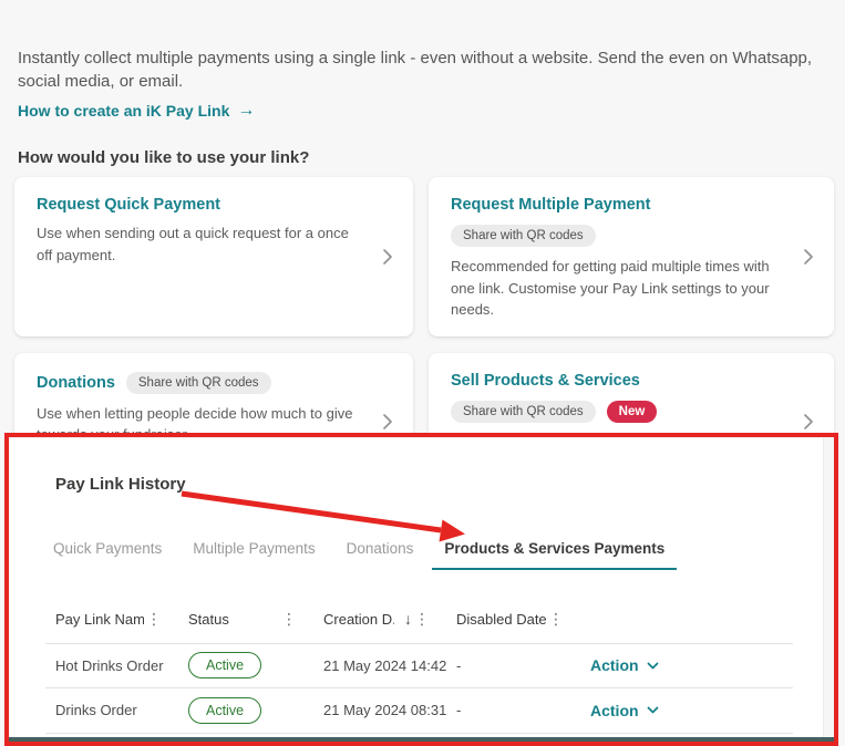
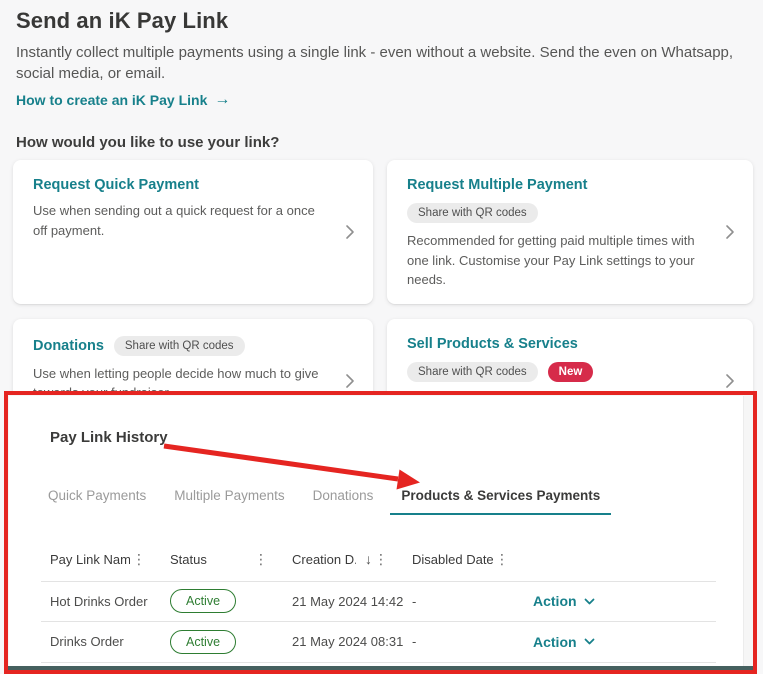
+ Send an iK Pay Link
  Instantly collect multiple payments using a single link - even without a website. Send the even on Whatsapp, social media, or email.
  How to create an iK Pay Link
  →
  How would you like to use your link?
  Request Quick Payment
  Use when sending out a quick request for a once off payment.
  Request Multiple Payment
  Share with QR codes
  Recommended for getting paid multiple times with one link. Customise your Pay Link settings to your needs.
  Donations
  Share with QR codes
  Sell Products & Services
  Share with QR codes
  New
  Pay Link History
  Quick Payments
  Multiple Payments
  Donations
  Products & Services Payments
  Pay Link Nam
  ⋮
  Status
  ⋮
  Creation D.
  ↓
  ⋮
  Disabled Date
  ⋮
  Hot Drinks Order
  Active
  21 May 2024 14:42
  -
  Action
  Drinks Order
  Active
  21 May 2024 08:31
  -
  Action
